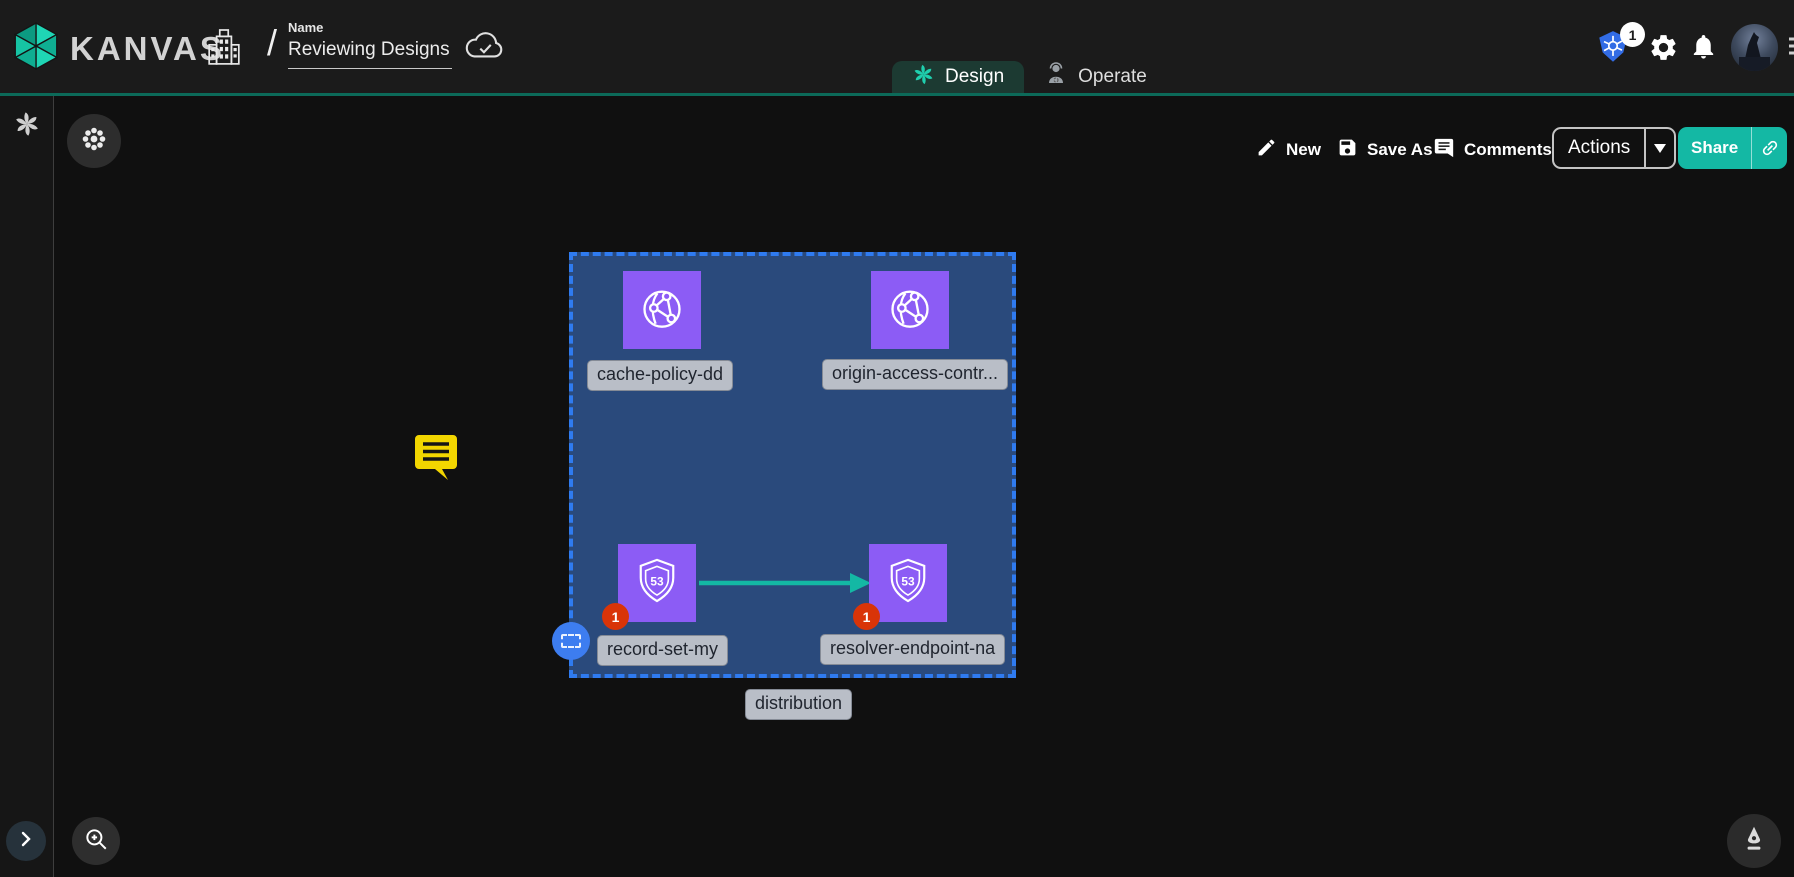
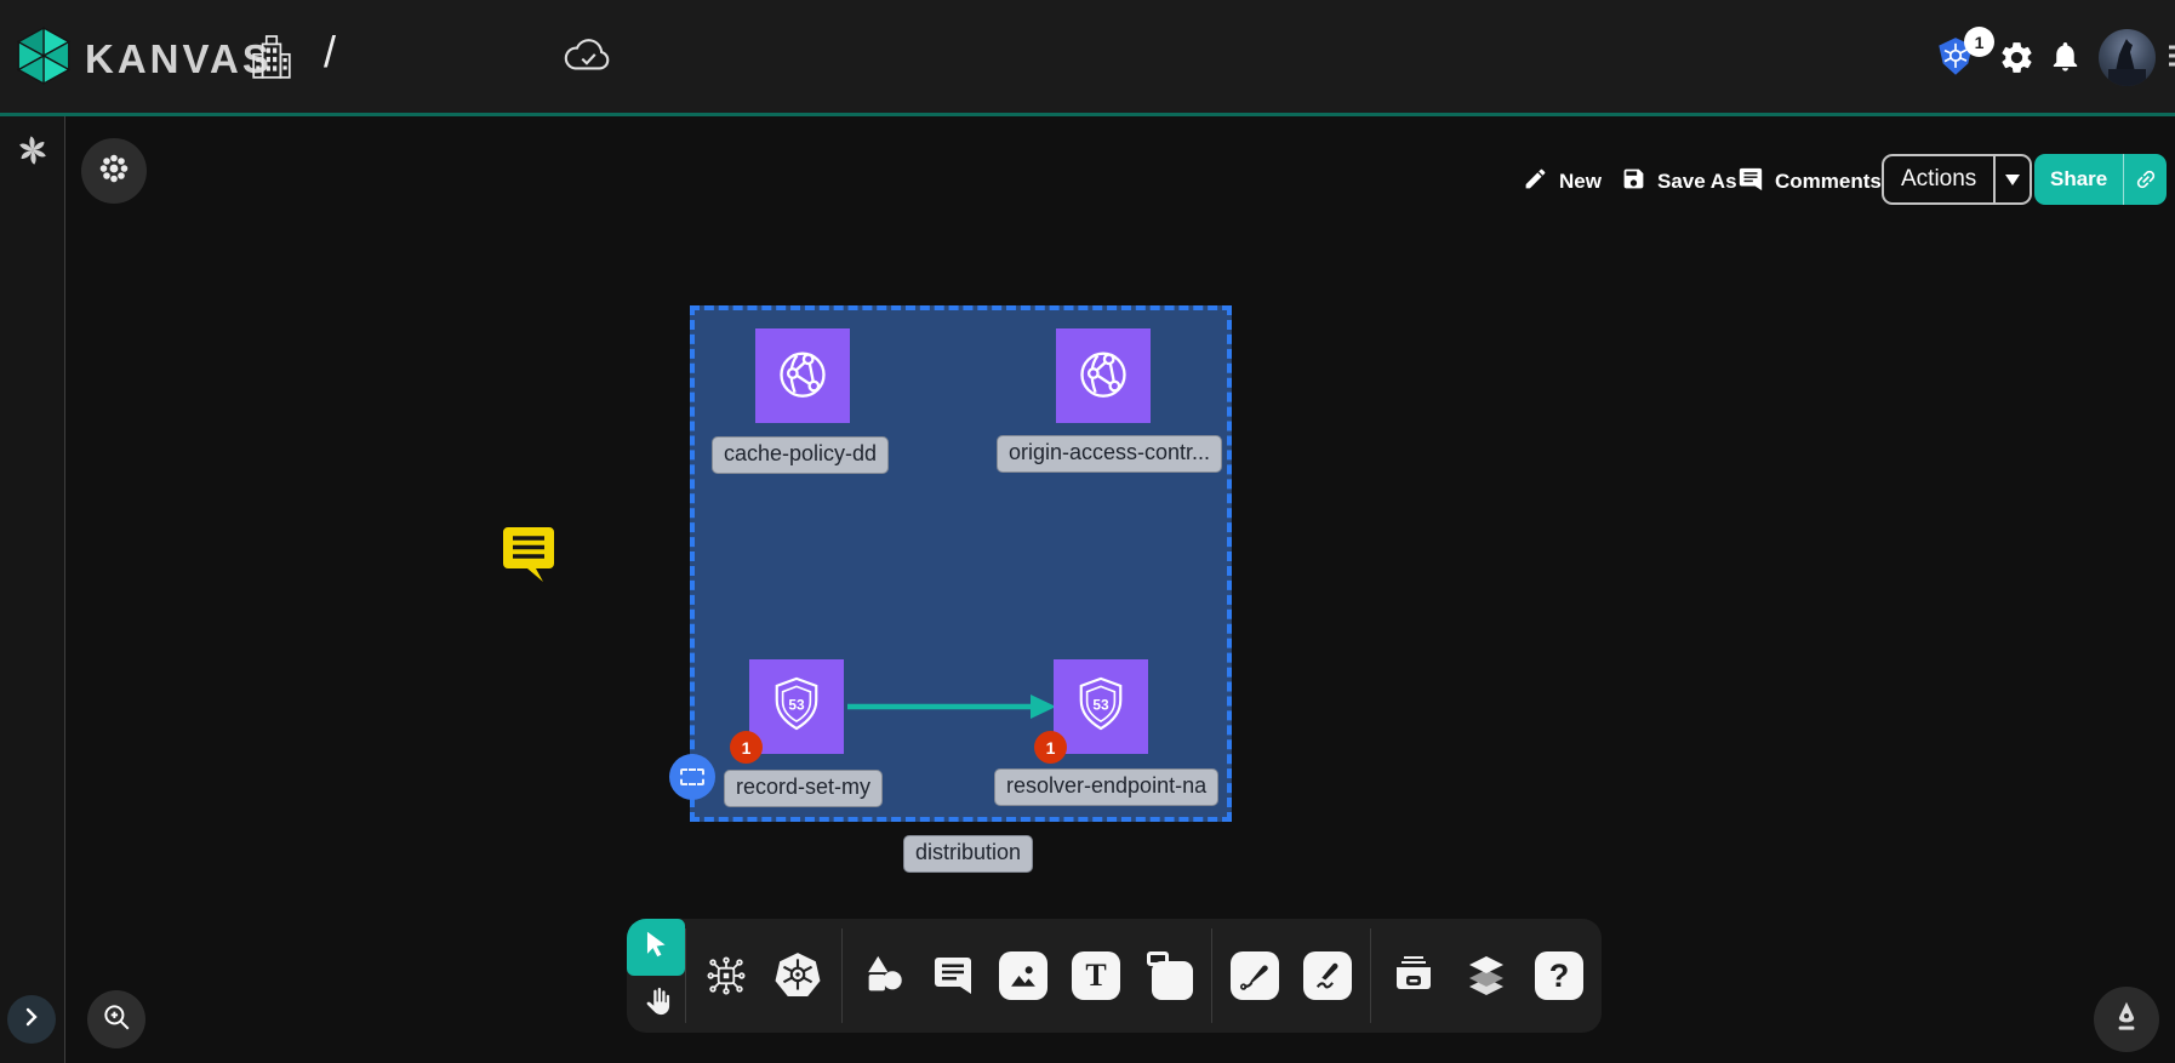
  KANVA
  /
- Name
- Reviewing Designs
- Design
- Operate
  1
  New
  Save As
  Comments
  Actions
  Share
  cache-policy-dd
  origin-access-contr...
  53
  1
  record-set-my
  53
  1
  resolver-endpoint-na
  distribution
+ T
+ ?
